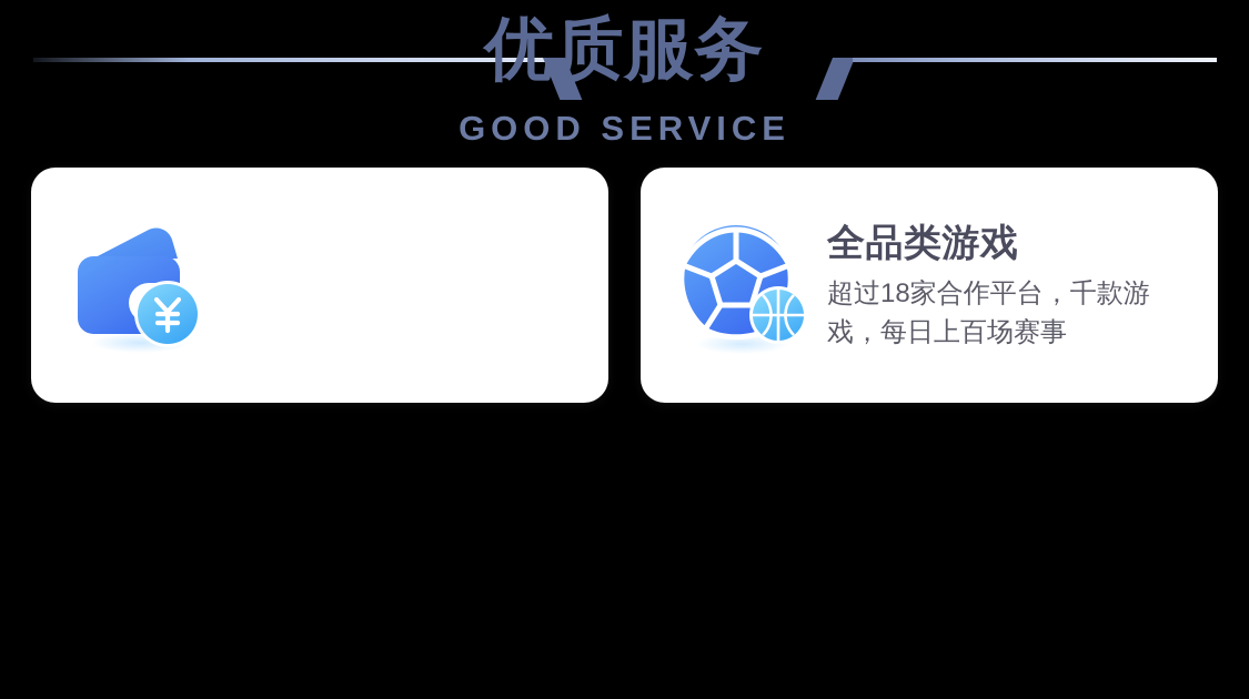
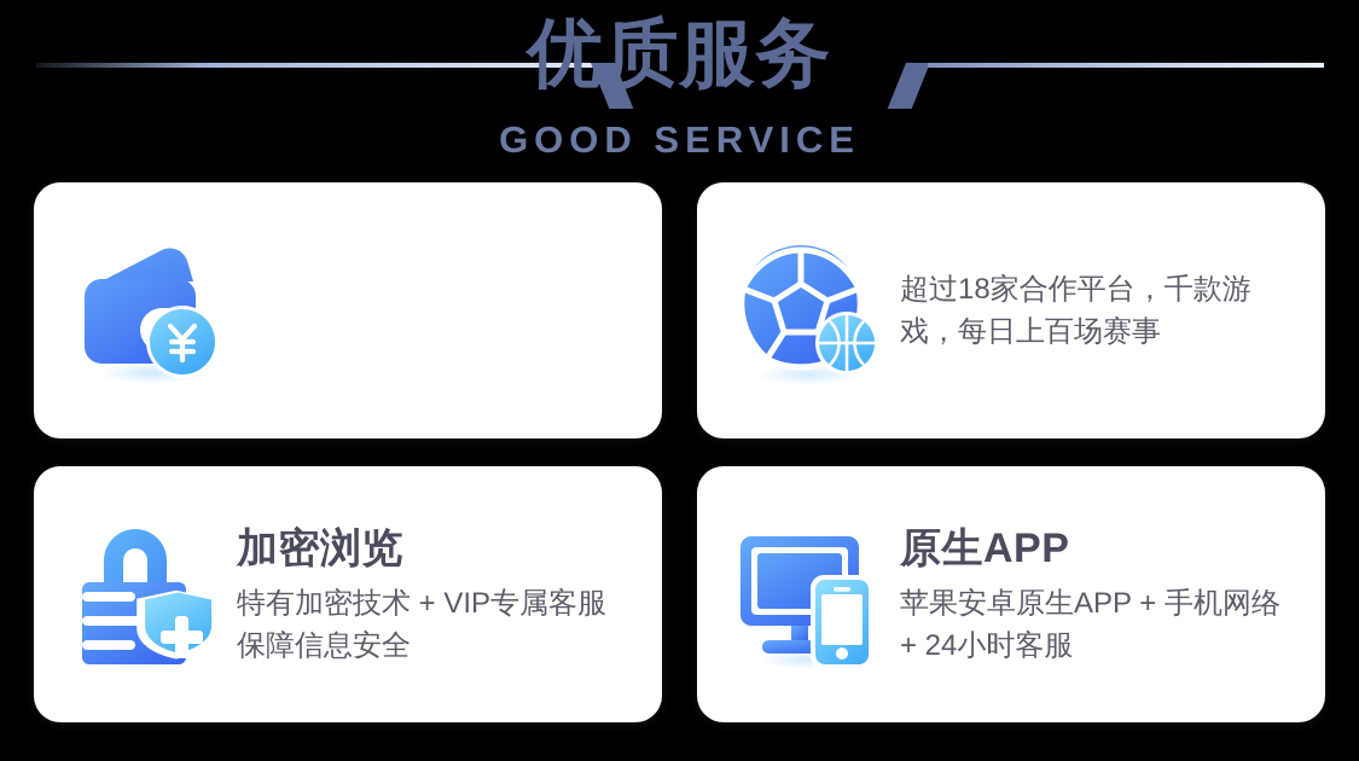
  优质服务
  GOOD SERVICE
- 全品类游戏
  超过18家合作平台，千款游戏，每日上百场赛事
+ 加密浏览
+ 特有加密技术 + VIP专属客服保障信息安全
+ 原生APP
+ 苹果安卓原生APP + 手机网络 + 24小时客服
